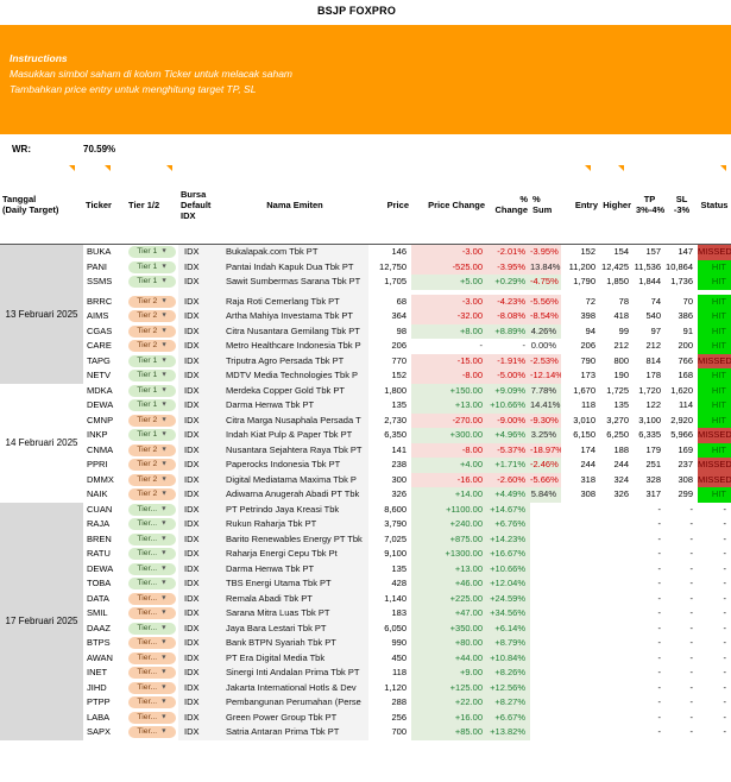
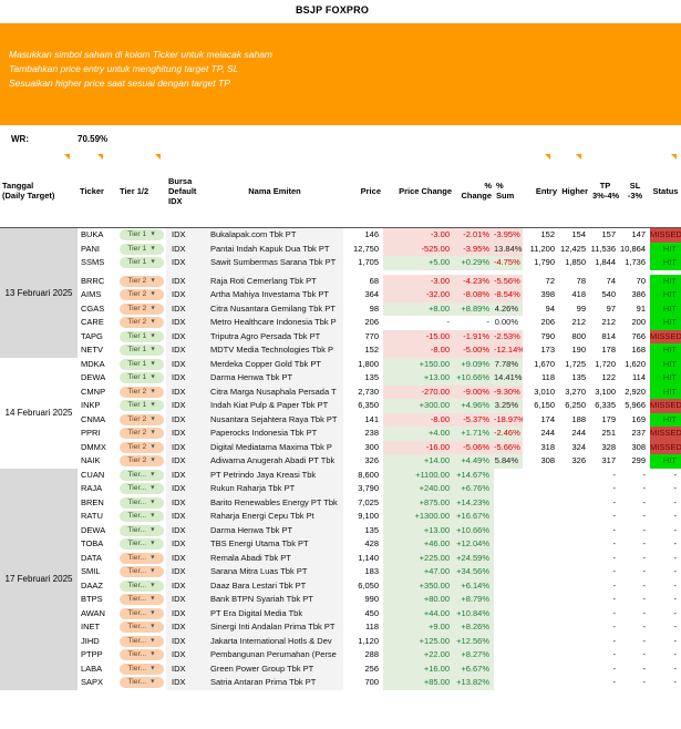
  BSJP FOXPRO
- Instructions
  Masukkan simbol saham di kolom Ticker untuk melacak saham
  Tambahkan price entry untuk menghitung target TP, SL
+ Sesuaikan higher price saat sesuai dengan target TP
  WR:
  70.59%
  Tanggal
  (Daily Target)
  Ticker
  Tier 1/2
  Bursa
  Default IDX
  Nama Emiten
  Price
  Price Change
  % Change
  % Sum
  Entry
  Higher
  TP
  3%-4%
  SL
  -3%
  Status
  13 Februari 2025
  BUKA
  IDX
  Bukalapak.com Tbk PT
  146
  -3.00
  -2.01%
  -3.95%
  152
  154
  157
  147
  MISSED
  PANI
  IDX
  Pantai Indah Kapuk Dua Tbk PT
  12,750
  -525.00
  -3.95%
  13.84%
  11,200
  12,425
  11,536
  10,864
  HIT
  SSMS
  IDX
  Sawit Sumbermas Sarana Tbk PT
  1,705
  +5.00
  +0.29%
  -4.75%
  1,790
  1,850
  1,844
  1,736
  HIT
  BRRC
  IDX
  Raja Roti Cemerlang Tbk PT
  68
  -3.00
  -4.23%
  -5.56%
  72
  78
  74
  70
  HIT
  AIMS
  IDX
  Artha Mahiya Investama Tbk PT
  364
  -32.00
  -8.08%
  -8.54%
  398
  418
  540
  386
  HIT
  CGAS
  IDX
  Citra Nusantara Gemilang Tbk PT
  98
  +8.00
  +8.89%
  4.26%
  94
  99
  97
  91
  HIT
  CARE
  IDX
  Metro Healthcare Indonesia Tbk P
  206
  -
  -
  0.00%
  206
  212
  212
  200
  HIT
  TAPG
  IDX
  Triputra Agro Persada Tbk PT
  770
  -15.00
  -1.91%
  -2.53%
  790
  800
  814
  766
  MISSED
  NETV
  IDX
  MDTV Media Technologies Tbk P
  152
  -8.00
  -5.00%
  -12.14%
  173
  190
  178
  168
  HIT
  14 Februari 2025
  MDKA
  IDX
  Merdeka Copper Gold Tbk PT
  1,800
  +150.00
  +9.09%
  7.78%
  1,670
  1,725
  1,720
  1,620
  HIT
  DEWA
  IDX
  Darma Henwa Tbk PT
  135
  +13.00
  +10.66%
  14.41%
  118
  135
  122
  114
  HIT
  CMNP
  IDX
  Citra Marga Nusaphala Persada T
  2,730
  -270.00
  -9.00%
  -9.30%
  3,010
  3,270
  3,100
  2,920
  HIT
  INKP
  IDX
  Indah Kiat Pulp & Paper Tbk PT
  6,350
  +300.00
  +4.96%
  3.25%
  6,150
  6,250
  6,335
  5,966
  MISSED
  CNMA
  IDX
  Nusantara Sejahtera Raya Tbk PT
  141
  -8.00
  -5.37%
  -18.97%
  174
  188
  179
  169
  HIT
  PPRI
  IDX
  Paperocks Indonesia Tbk PT
  238
  +4.00
  +1.71%
  -2.46%
  244
  244
  251
  237
  MISSED
  DMMX
  IDX
  Digital Mediatama Maxima Tbk P
  300
  -16.00
- -2.60%
+ -5.06%
  -5.66%
  318
  324
  328
  308
  MISSED
  NAIK
  IDX
  Adiwarna Anugerah Abadi PT Tbk
  326
  +14.00
  +4.49%
  5.84%
  308
  326
  317
  299
  HIT
  17 Februari 2025
  CUAN
  IDX
  PT Petrindo Jaya Kreasi Tbk
  8,600
  +1100.00
  +14.67%
  -
  -
  -
  RAJA
  IDX
  Rukun Raharja Tbk PT
  3,790
  +240.00
  +6.76%
  -
  -
  -
  BREN
  IDX
  Barito Renewables Energy PT Tbk
  7,025
  +875.00
  +14.23%
  -
  -
  -
  RATU
  IDX
  Raharja Energi Cepu Tbk Pt
  9,100
  +1300.00
  +16.67%
  -
  -
  -
  DEWA
  IDX
  Darma Henwa Tbk PT
  135
  +13.00
  +10.66%
  -
  -
  -
  TOBA
  IDX
  TBS Energi Utama Tbk PT
  428
  +46.00
  +12.04%
  -
  -
  -
  DATA
  IDX
  Remala Abadi Tbk PT
  1,140
  +225.00
  +24.59%
  -
  -
  -
  SMIL
  IDX
  Sarana Mitra Luas Tbk PT
  183
  +47.00
  +34.56%
  -
  -
  -
  DAAZ
  IDX
- Jaya Bara Lestari Tbk PT
+ Daaz Bara Lestari Tbk PT
  6,050
  +350.00
  +6.14%
  -
  -
  -
  BTPS
  IDX
  Bank BTPN Syariah Tbk PT
  990
  +80.00
  +8.79%
  -
  -
  -
  AWAN
  IDX
  PT Era Digital Media Tbk
  450
  +44.00
  +10.84%
  -
  -
  -
  INET
  IDX
  Sinergi Inti Andalan Prima Tbk PT
  118
  +9.00
  +8.26%
  -
  -
  -
  JIHD
  IDX
  Jakarta International Hotls & Dev
  1,120
  +125.00
  +12.56%
  -
  -
  -
  PTPP
  IDX
  Pembangunan Perumahan (Perse
  288
  +22.00
  +8.27%
  -
  -
  -
  LABA
  IDX
  Green Power Group Tbk PT
  256
  +16.00
  +6.67%
  -
  -
  -
  SAPX
  IDX
  Satria Antaran Prima Tbk PT
  700
  +85.00
  +13.82%
  -
  -
  -
